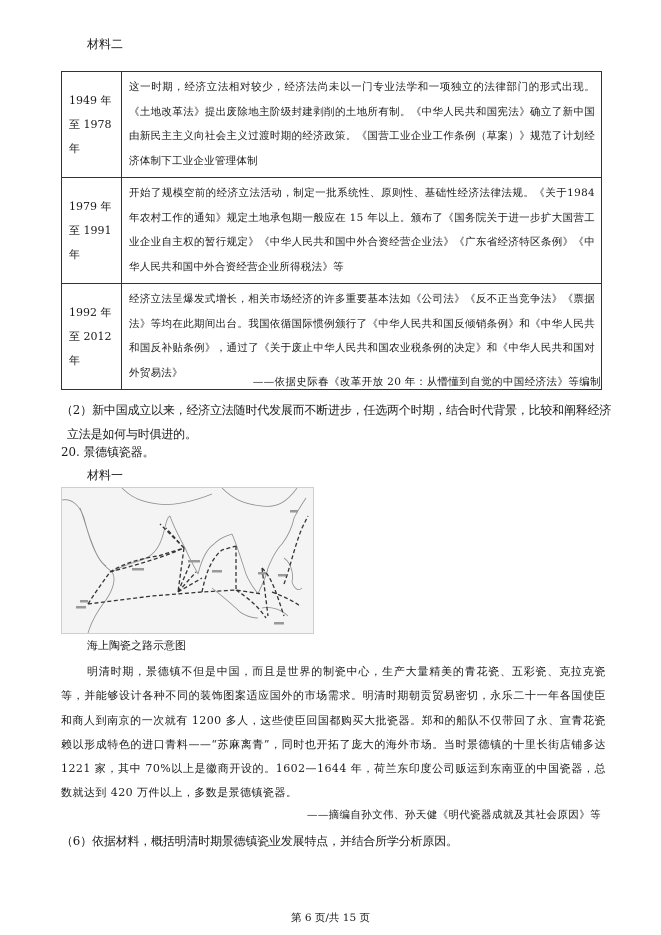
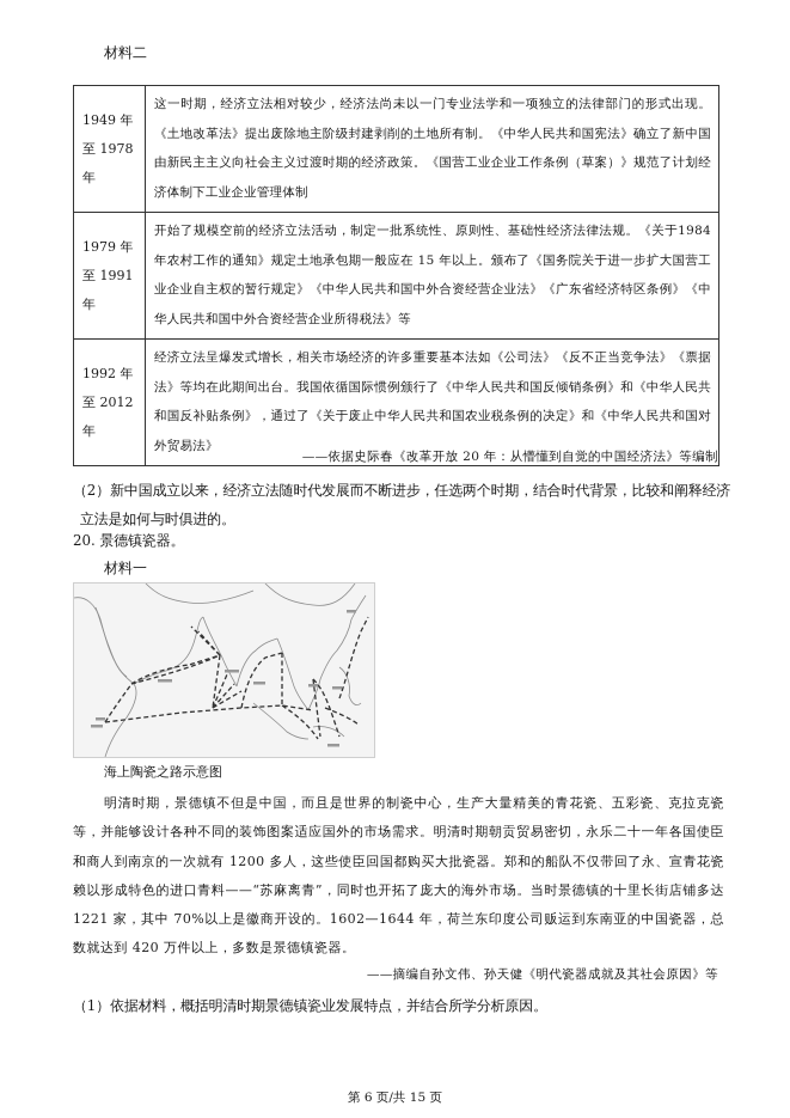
  材料二
  1949 年 至 1978 年	这一时期，经济立法相对较少，经济法尚未以一门专业法学和一项独立的法律部门的形式出现。《土地改革法》提出废除地主阶级封建剥削的土地所有制。《中华人民共和国宪法》确立了新中国由新民主主义向社会主义过渡时期的经济政策。《国营工业企业工作条例（草案）》规范了计划经济体制下工业企业管理体制
  1979 年 至 1991 年	开始了规模空前的经济立法活动，制定一批系统性、原则性、基础性经济法律法规。《关于1984 年农村工作的通知》规定土地承包期一般应在 15 年以上。颁布了《国务院关于进一步扩大国营工业企业自主权的暂行规定》《中华人民共和国中外合资经营企业法》《广东省经济特区条例》《中华人民共和国中外合资经营企业所得税法》等
  1992 年 至 2012 年	经济立法呈爆发式增长，相关市场经济的许多重要基本法如《公司法》《反不正当竞争法》《票据法》等均在此期间出台。我国依循国际惯例颁行了《中华人民共和国反倾销条例》和《中华人民共和国反补贴条例》，通过了《关于废止中华人民共和国农业税条例的决定》和《中华人民共和国对外贸易法》
  ——依据史际春《改革开放 20 年：从懵懂到自觉的中国经济法》等编制
  （2）新中国成立以来，经济立法随时代发展而不断进步，任选两个时期，结合时代背景，比较和阐释经济立法是如何与时俱进的。
  20. 景德镇瓷器。
  材料一
  海上陶瓷之路示意图
  明清时期，景德镇不但是中国，而且是世界的制瓷中心，生产大量精美的青花瓷、五彩瓷、克拉克瓷等，并能够设计各种不同的装饰图案适应国外的市场需求。明清时期朝贡贸易密切，永乐二十一年各国使臣和商人到南京的一次就有 1200 多人，这些使臣回国都购买大批瓷器。郑和的船队不仅带回了永、宣青花瓷赖以形成特色的进口青料——“苏麻离青”，同时也开拓了庞大的海外市场。当时景德镇的十里长街店铺多达 1221 家，其中 70%以上是徽商开设的。1602—1644 年，荷兰东印度公司贩运到东南亚的中国瓷器，总数就达到 420 万件以上，多数是景德镇瓷器。
  ——摘编自孙文伟、孙天健《明代瓷器成就及其社会原因》等
- （6）依据材料，概括明清时期景德镇瓷业发展特点，并结合所学分析原因。
+ （1）依据材料，概括明清时期景德镇瓷业发展特点，并结合所学分析原因。
  第 6 页/共 15 页
